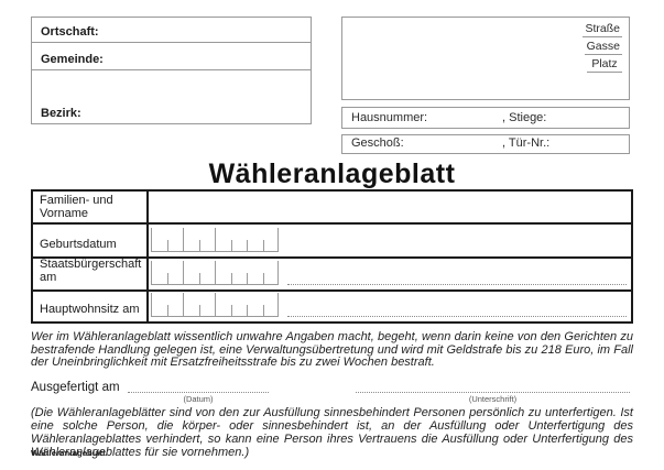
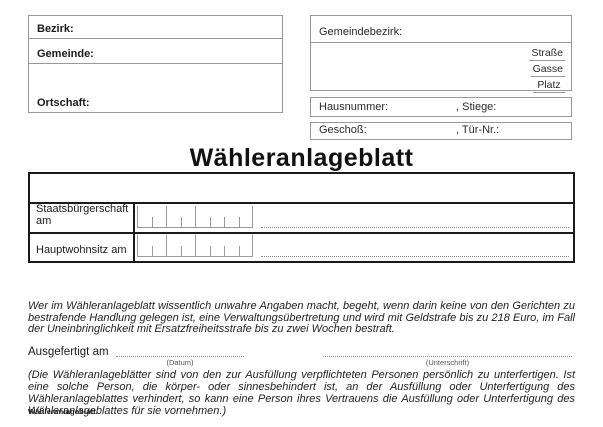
- Ortschaft:
+ Bezirk:
  Gemeinde:
- Bezirk:
+ Ortschaft:
+ Gemeindebezirk:
  Straße
  Gasse
  Platz
  Hausnummer:
  , Stiege:
  Geschoß:
  , Tür-Nr.:
  Wähleranlageblatt
- Familien- und Vorname
- Geburtsdatum
  Staatsbürgerschaft am
  Hauptwohnsitz am
  Wer im Wähleranlageblatt wissentlich unwahre Angaben macht, begeht, wenn darin keine von den Gerichten zu bestrafende Handlung gelegen ist, eine Verwaltungsübertretung und wird mit Geldstrafe bis zu 218 Euro, im Fall der Uneinbringlichkeit mit Ersatzfreiheitsstrafe bis zu zwei Wochen bestraft.
  Ausgefertigt am
  (Datum)
  (Unterschrift)
- (Die Wähleranlageblätter sind von den zur Ausfüllung sinnesbehindert Personen persönlich zu unterfertigen. Ist eine solche Person, die körper- oder sinnesbehindert ist, an der Ausfüllung oder Unterfertigung des Wähleranlageblattes verhindert, so kann eine Person ihres Vertrauens die Ausfüllung oder Unterfertigung des Wähleranlageblattes für sie vornehmen.)
+ (Die Wähleranlageblätter sind von den zur Ausfüllung verpflichteten Personen persönlich zu unterfertigen. Ist eine solche Person, die körper- oder sinnesbehindert ist, an der Ausfüllung oder Unterfertigung des Wähleranlageblattes verhindert, so kann eine Person ihres Vertrauens die Ausfüllung oder Unterfertigung des Wähleranlageblattes für sie vornehmen.)
  Wähleranlageblatt
